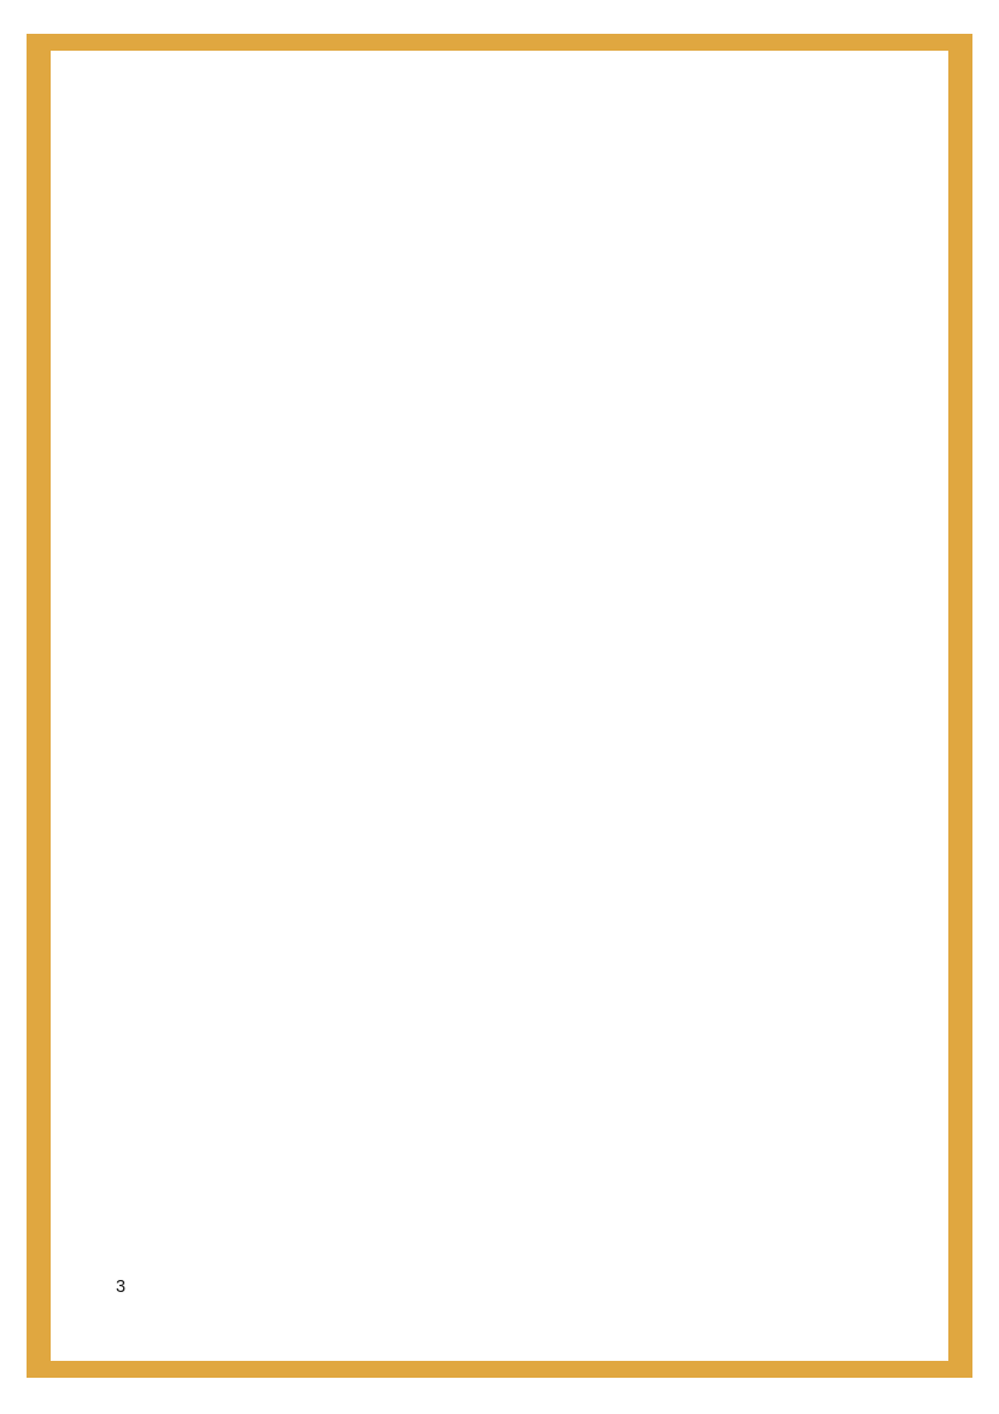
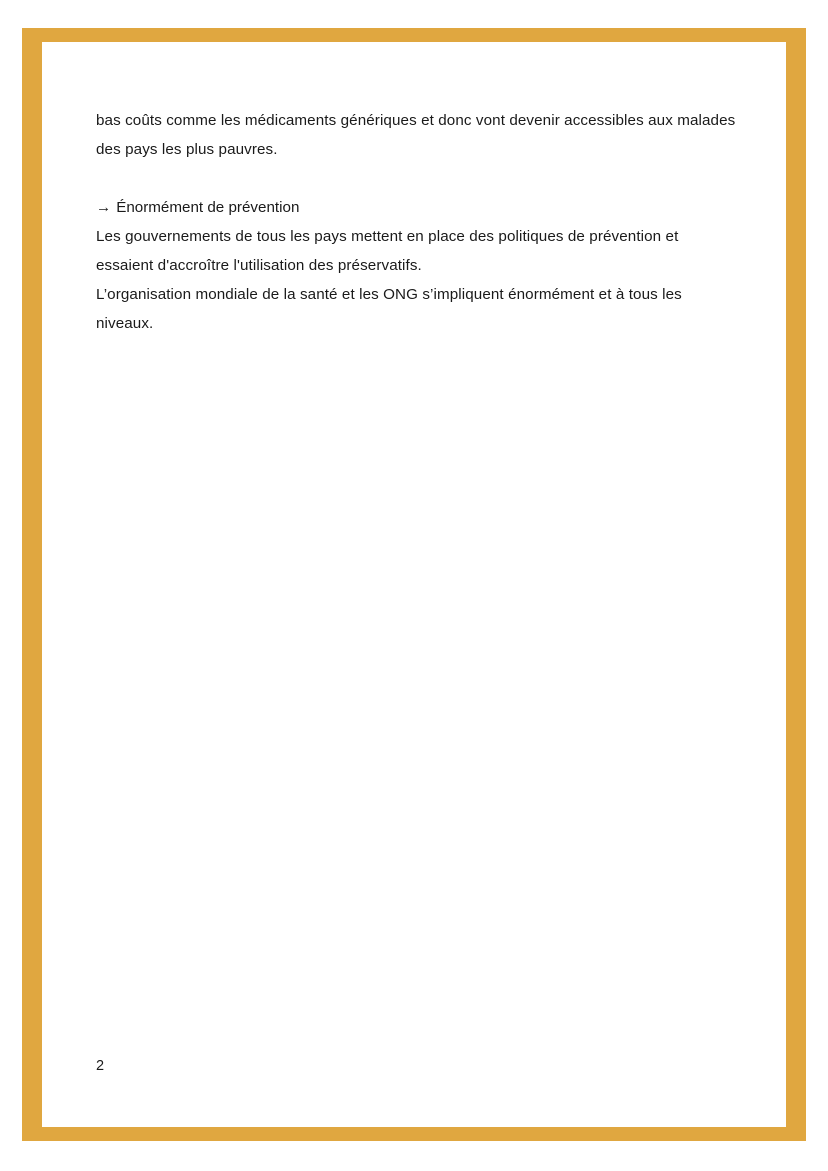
+ bas coûts comme les médicaments génériques et donc vont devenir accessibles aux malades des pays les plus pauvres.
+ → Énormément de prévention
+ Les gouvernements de tous les pays mettent en place des politiques de prévention et essaient d'accroître l'utilisation des préservatifs.
+ L’organisation mondiale de la santé et les ONG s’impliquent énormément et à tous les niveaux.
- 3
+ 2
